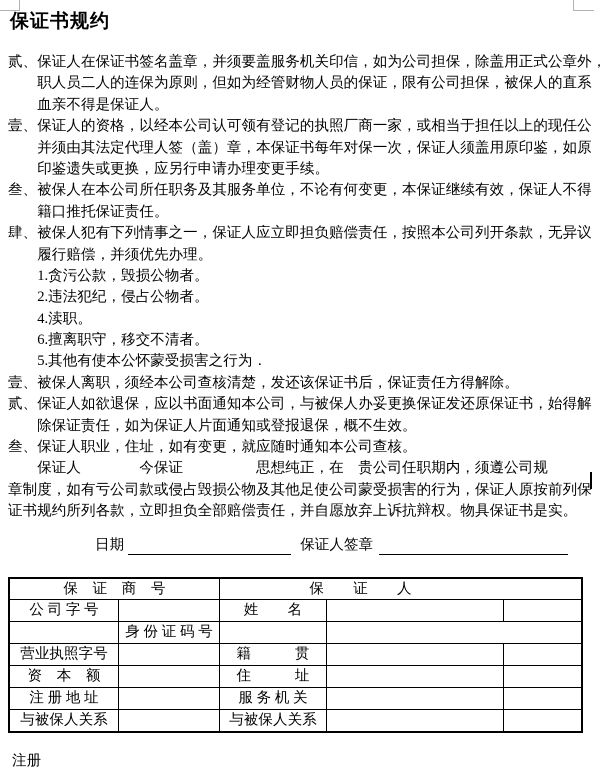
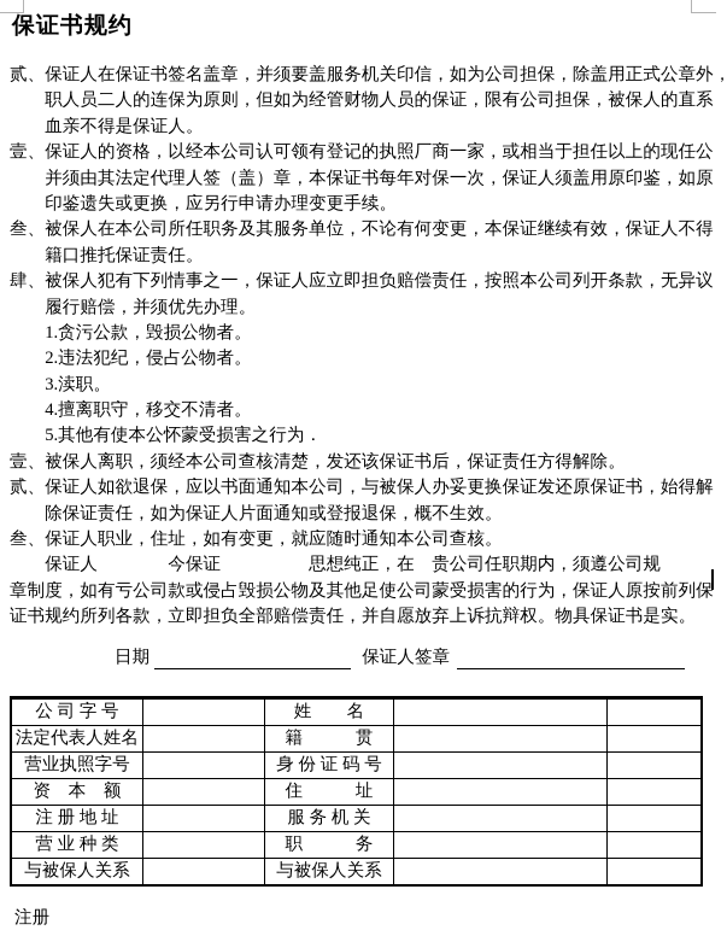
  保证书规约
  贰、保证人在保证书签名盖章，并须要盖服务机关印信，如为公司担保，除盖用正式公章外，
  职人员二人的连保为原则，但如为经管财物人员的保证，限有公司担保，被保人的直系
  血亲不得是保证人。
  壹、保证人的资格，以经本公司认可领有登记的执照厂商一家，或相当于担任以上的现任公
  并须由其法定代理人签（盖）章，本保证书每年对保一次，保证人须盖用原印鉴，如原
  印鉴遗失或更换，应另行申请办理变更手续。
  叁、被保人在本公司所任职务及其服务单位，不论有何变更，本保证继续有效，保证人不得
  籍口推托保证责任。
  肆、被保人犯有下列情事之一，保证人应立即担负赔偿责任，按照本公司列开条款，无异议
  履行赔偿，并须优先办理。
  1.贪污公款，毁损公物者。
  2.违法犯纪，侵占公物者。
- 4.渎职。
+ 3.渎职。
- 6.擅离职守，移交不清者。
+ 4.擅离职守，移交不清者。
  5.其他有使本公怀蒙受损害之行为．
  壹、被保人离职，须经本公司查核清楚，发还该保证书后，保证责任方得解除。
  贰、保证人如欲退保，应以书面通知本公司，与被保人办妥更换保证发还原保证书，始得解
  除保证责任，如为保证人片面通知或登报退保，概不生效。
  叁、保证人职业，住址，如有变更，就应随时通知本公司查核。
  保证人 今保证 思想纯正，在 贵公司任职期内，须遵公司规
  章制度，如有亏公司款或侵占毁损公物及其他足使公司蒙受损害的行为，保证人原按前列保
  证书规约所列各款，立即担负全部赔偿责任，并自愿放弃上诉抗辩权。物具保证书是实。
  日期 保证人签章
- 保 证 商 号
- 保 证 人
  公 司 字 号
  姓 名
+ 法定代表人姓名
- 身 份 证 码 号
+ 籍 贯
  营业执照字号
- 籍 贯
+ 身 份 证 码 号
  资 本 额
  住 址
  注 册 地 址
  服 务 机 关
+ 营 业 种 类
+ 职 务
  与被保人关系
  与被保人关系
  注册
